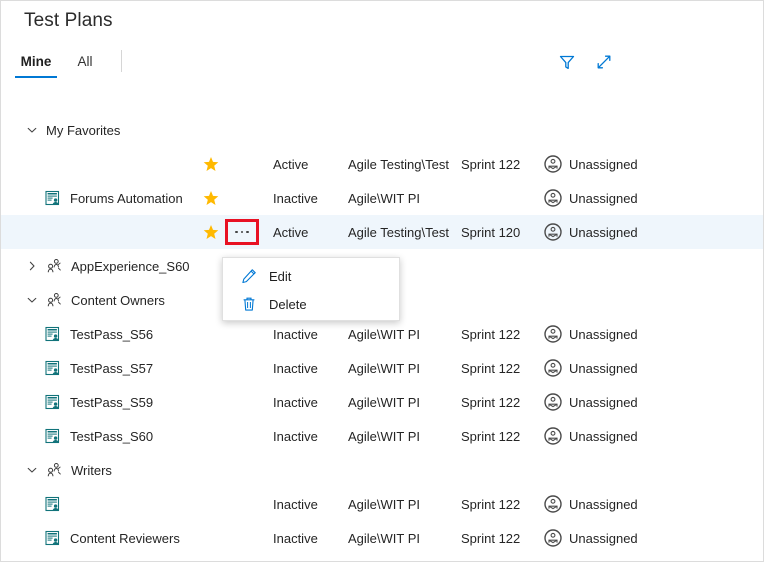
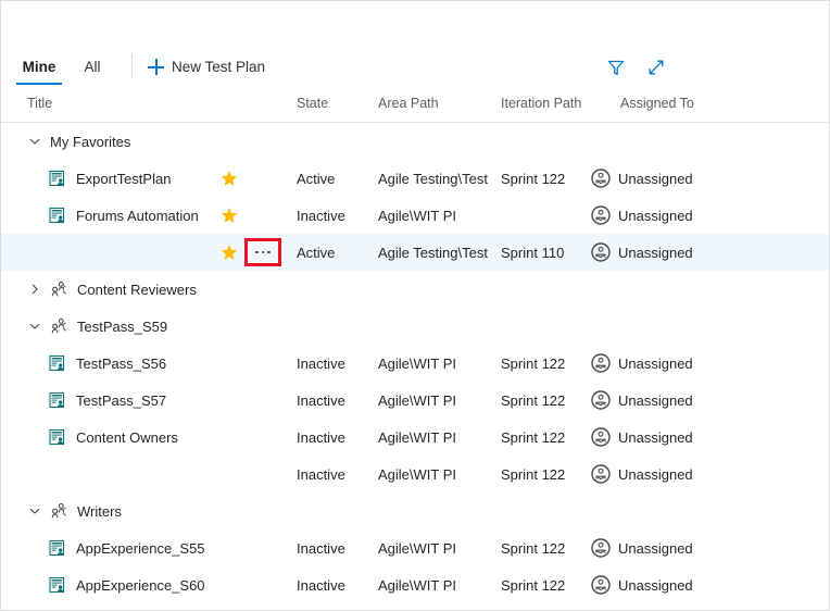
- Test Plans
  Mine
  All
+ New Test Plan
+ Title
+ State
+ Area Path
+ Iteration Path
+ Assigned To
  My Favorites
+ ExportTestPlan
  Active
  Agile Testing\Test
  Sprint 122
  Unassigned
  Forums Automation
  Inactive
  Agile\WIT PI
  Unassigned
  Active
  Agile Testing\Test
- Sprint 120
+ Sprint 110
  Unassigned
- AppExperience_S60
+ Content Reviewers
- Content Owners
+ TestPass_S59
  TestPass_S56
  Inactive
  Agile\WIT PI
  Sprint 122
  Unassigned
  TestPass_S57
  Inactive
  Agile\WIT PI
  Sprint 122
  Unassigned
- TestPass_S59
+ Content Owners
  Inactive
  Agile\WIT PI
  Sprint 122
  Unassigned
- TestPass_S60
  Inactive
  Agile\WIT PI
  Sprint 122
  Unassigned
  Writers
+ AppExperience_S55
  Inactive
  Agile\WIT PI
  Sprint 122
  Unassigned
- Content Reviewers
+ AppExperience_S60
  Inactive
  Agile\WIT PI
  Sprint 122
  Unassigned
- Edit
- Delete
